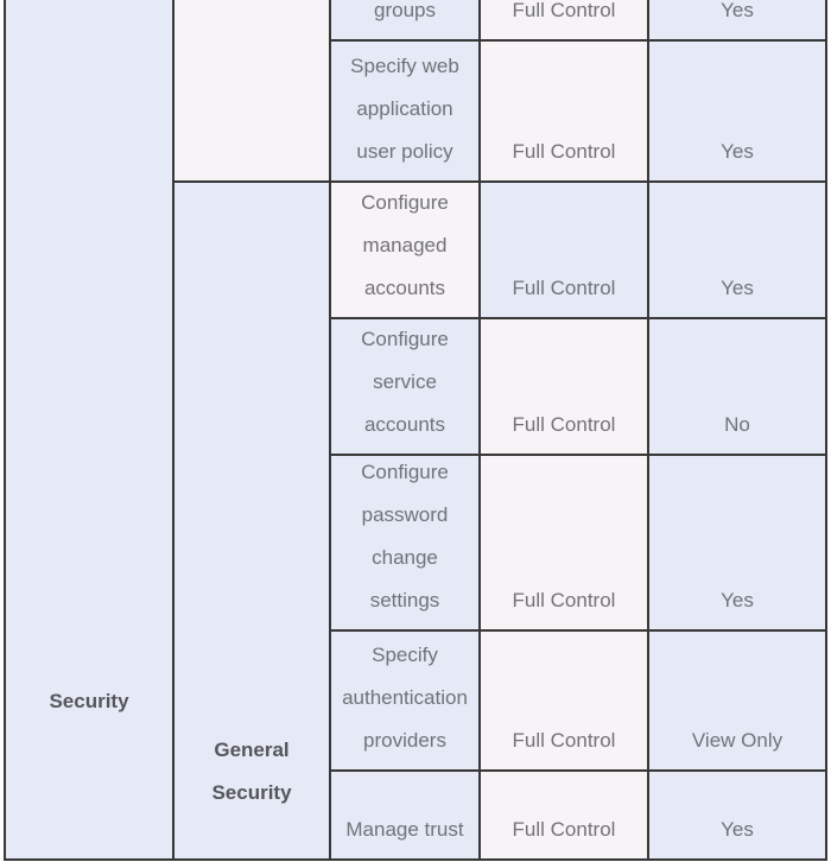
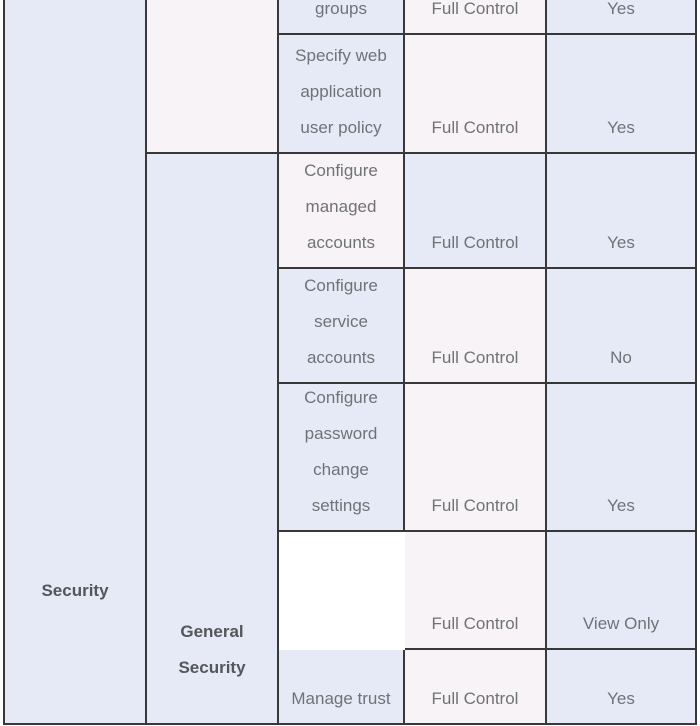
  Security
  General
  Security
  groups
  Full Control
  Yes
  Specify web
  application
  user policy
  Full Control
  Yes
  Configure
  managed
  accounts
  Full Control
  Yes
  Configure
  service
  accounts
  Full Control
  No
  Configure
  password
  change
  settings
  Full Control
  Yes
- Specify
- authentication
- providers
  Full Control
  View Only
  Manage trust
  Full Control
  Yes
